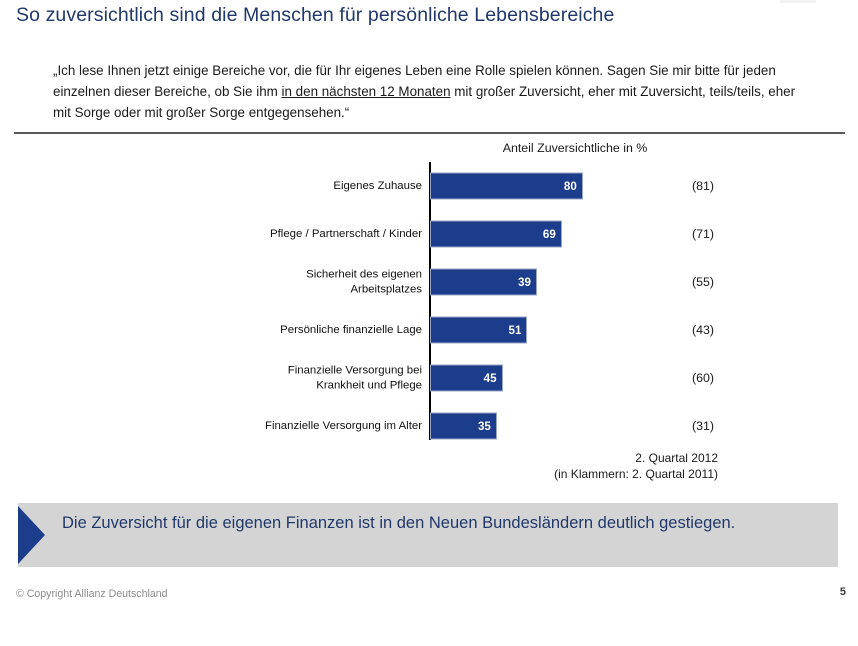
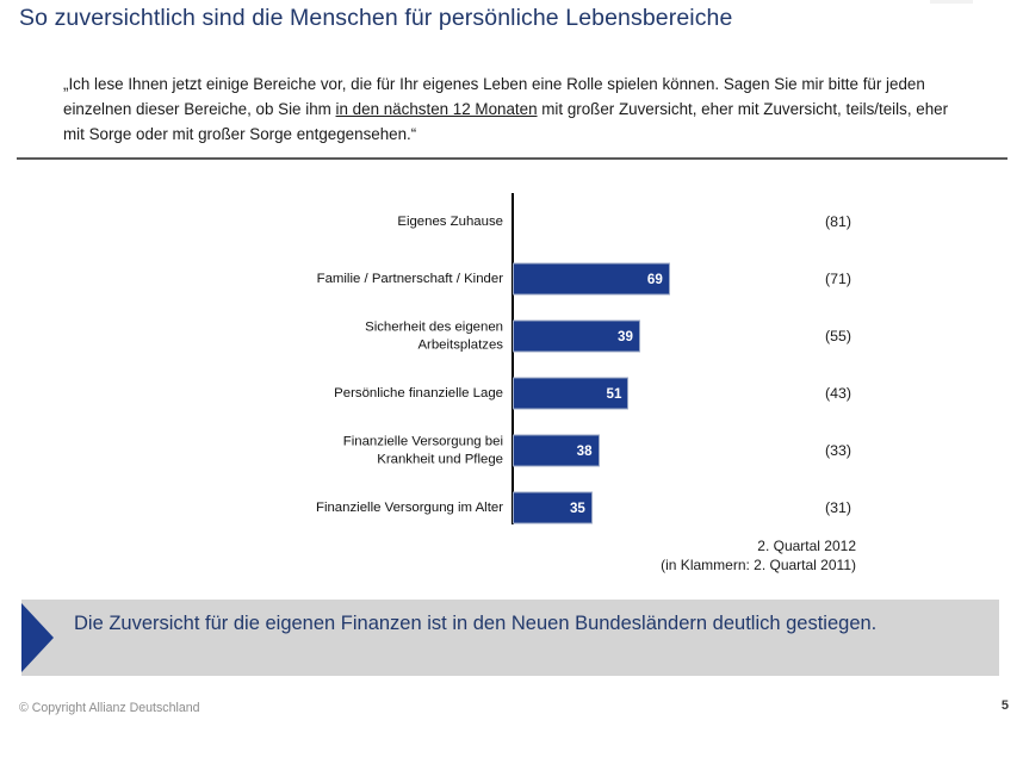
  So zuversichtlich sind die Menschen für persönliche Lebensbereiche
  „Ich lese Ihnen jetzt einige Bereiche vor, die für Ihr eigenes Leben eine Rolle spielen können. Sagen Sie mir bitte für jeden einzelnen dieser Bereiche, ob Sie ihm in den nächsten 12 Monaten mit großer Zuversicht, eher mit Zuversicht, teils/teils, eher mit Sorge oder mit großer Sorge entgegensehen.“
- Anteil Zuversichtliche in %
  Eigenes Zuhause
- 80
  (81)
- Pflege / Partnerschaft / Kinder
+ Familie / Partnerschaft / Kinder
  69
  (71)
  Sicherheit des eigenen
  Arbeitsplatzes
  39
  (55)
  Persönliche finanzielle Lage
  51
  (43)
  Finanzielle Versorgung bei
  Krankheit und Pflege
- 45
+ 38
- (60)
+ (33)
  Finanzielle Versorgung im Alter
  35
  (31)
  2. Quartal 2012
  (in Klammern: 2. Quartal 2011)
  Die Zuversicht für die eigenen Finanzen ist in den Neuen Bundesländern deutlich gestiegen.
  © Copyright Allianz Deutschland
  5
